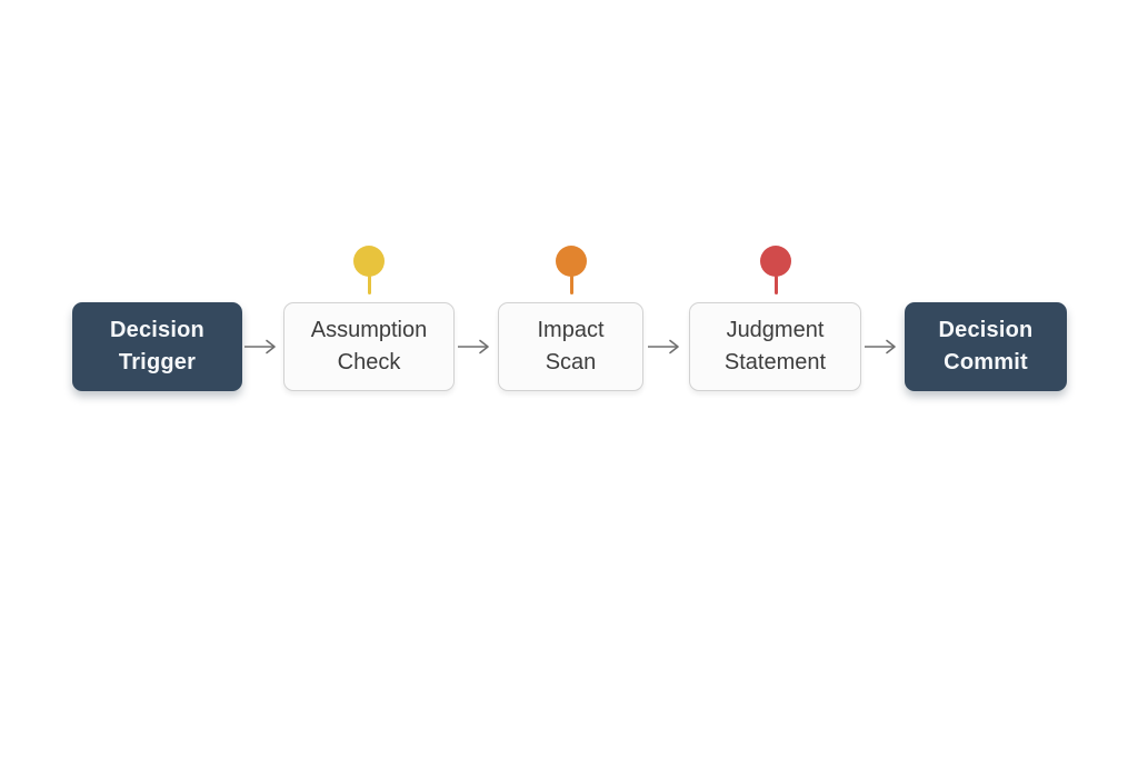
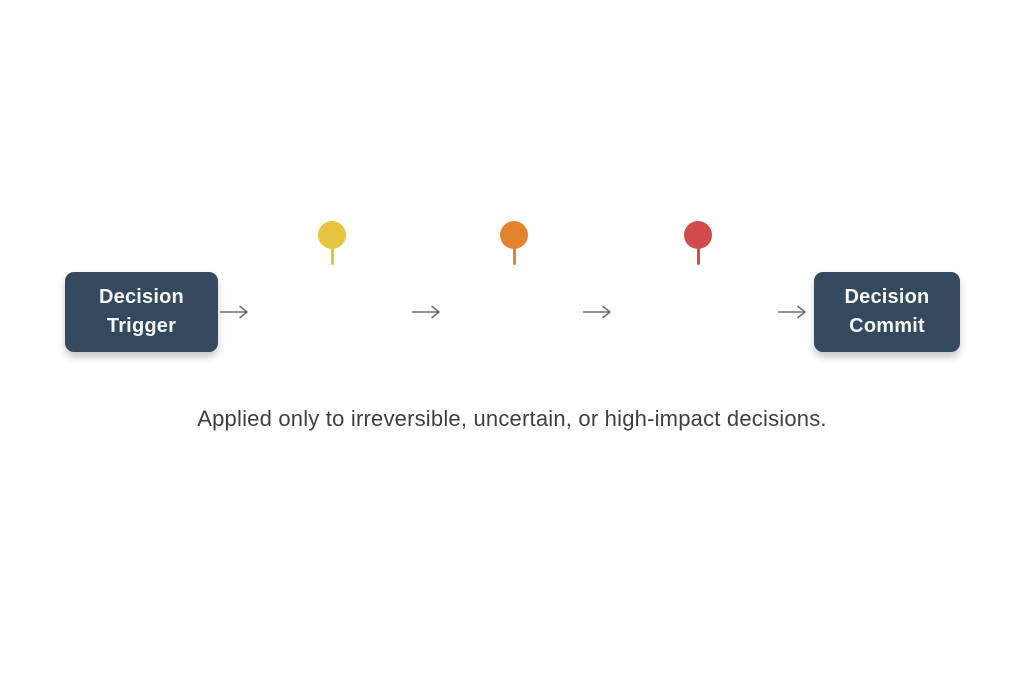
  Decision
  Trigger
- Assumption
- Check
- Impact
- Scan
- Judgment
- Statement
  Decision
  Commit
+ Applied only to irreversible, uncertain, or high-impact decisions.
